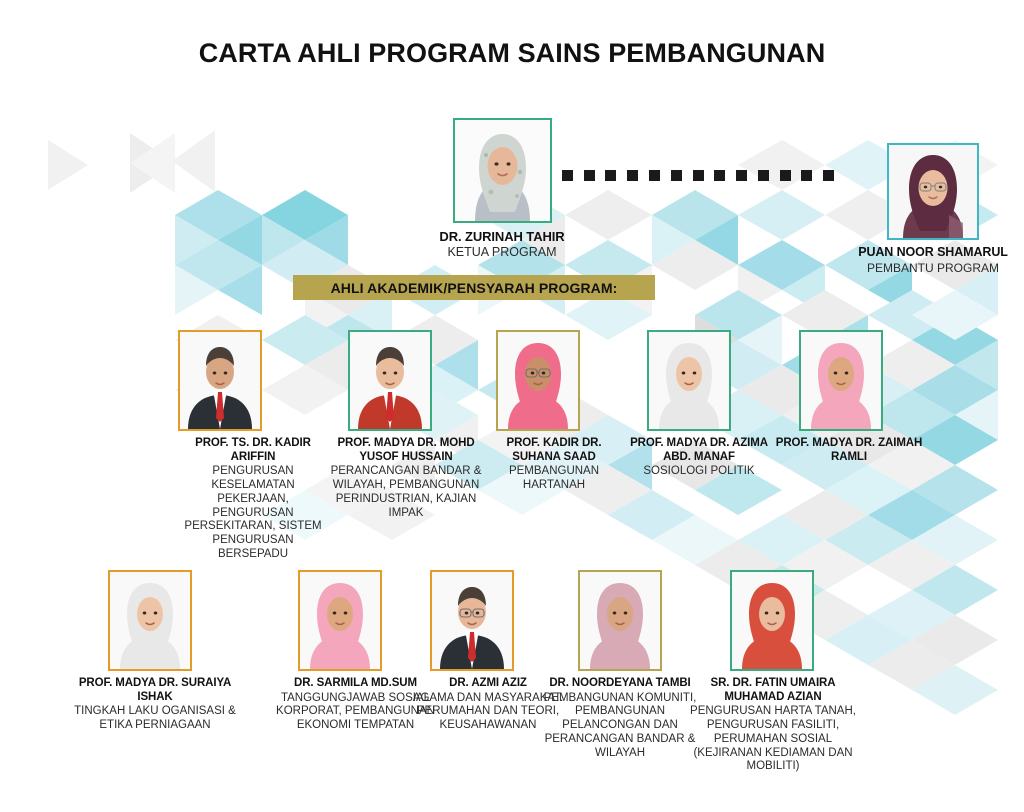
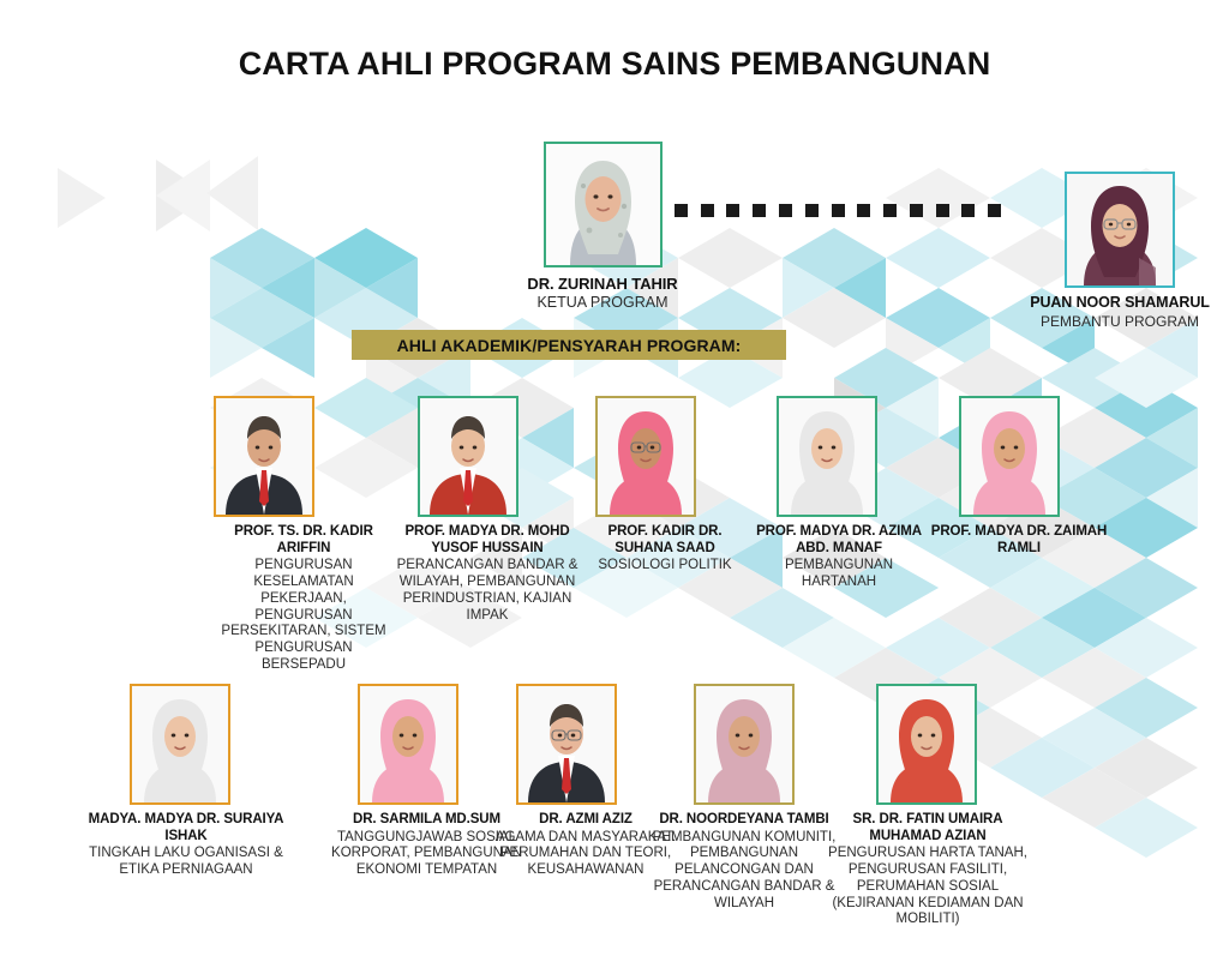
  CARTA AHLI PROGRAM SAINS PEMBANGUNAN
  DR. ZURINAH TAHIR
  KETUA PROGRAM
  PUAN NOOR SHAMARUL
  PEMBANTU PROGRAM
  AHLI AKADEMIK/PENSYARAH PROGRAM:
  PROF. TS. DR. KADIR ARIFFIN
  PENGURUSAN KESELAMATAN PEKERJAAN, PENGURUSAN PERSEKITARAN, SISTEM PENGURUSAN BERSEPADU
  PROF. MADYA DR. MOHD YUSOF HUSSAIN
  PERANCANGAN BANDAR & WILAYAH, PEMBANGUNAN PERINDUSTRIAN, KAJIAN IMPAK
  PROF. KADIR DR. SUHANA SAAD
- PEMBANGUNAN HARTANAH
+ SOSIOLOGI POLITIK
  PROF. MADYA DR. AZIMA ABD. MANAF
- SOSIOLOGI POLITIK
+ PEMBANGUNAN HARTANAH
  PROF. MADYA DR. ZAIMAH RAMLI
- PROF. MADYA DR. SURAIYA ISHAK
+ MADYA. MADYA DR. SURAIYA ISHAK
  TINGKAH LAKU OGANISASI & ETIKA PERNIAGAAN
  DR. SARMILA MD.SUM
  TANGGUNGJAWAB SOSIAL KORPORAT, PEMBANGUNAN EKONOMI TEMPATAN
  DR. AZMI AZIZ
  AGAMA DAN MASYARAKAT. PERUMAHAN DAN TEORI, KEUSAHAWANAN
  DR. NOORDEYANA TAMBI
  PEMBANGUNAN KOMUNITI, PEMBANGUNAN PELANCONGAN DAN PERANCANGAN BANDAR & WILAYAH
  SR. DR. FATIN UMAIRA MUHAMAD AZIAN
  PENGURUSAN HARTA TANAH, PENGURUSAN FASILITI, PERUMAHAN SOSIAL (KEJIRANAN KEDIAMAN DAN MOBILITI)
